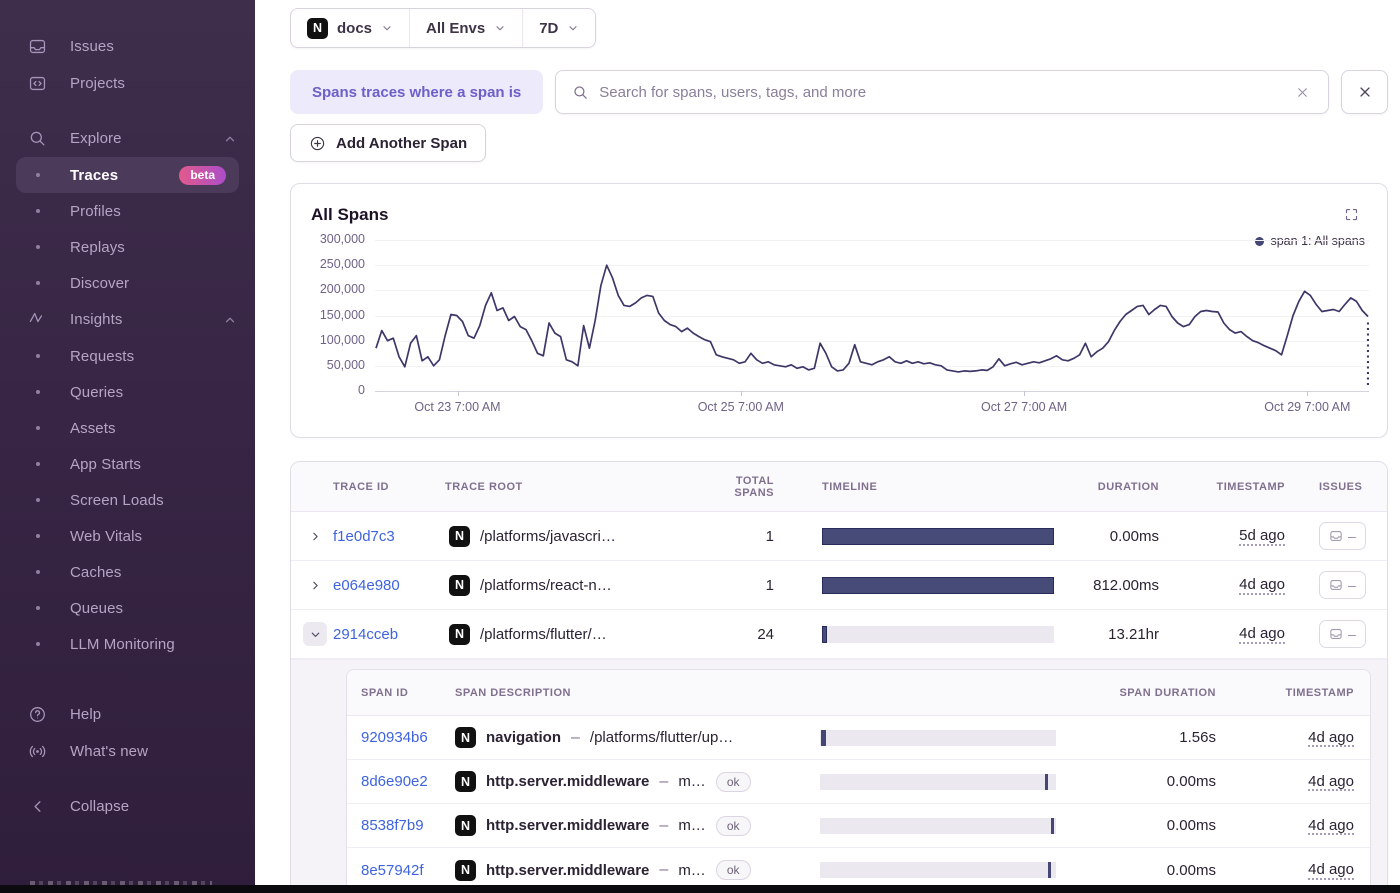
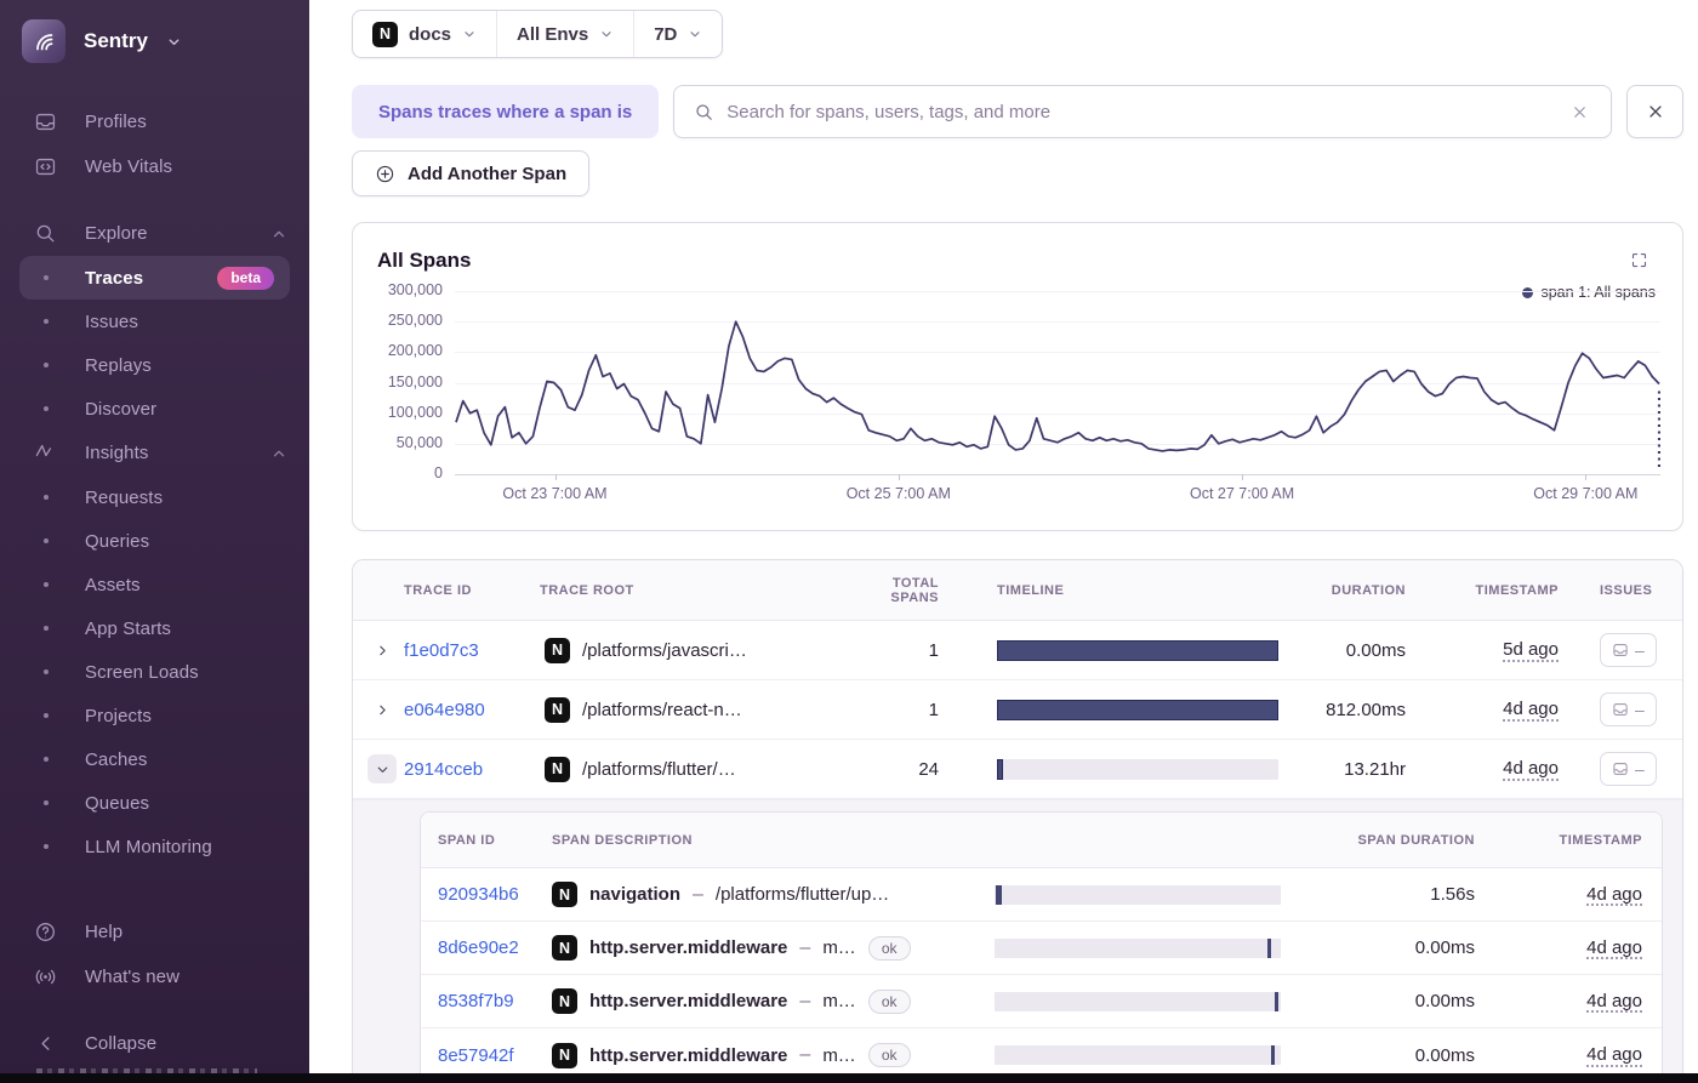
+ Sentry
- Issues
+ Profiles
- Projects
+ Web Vitals
  Explore
  Traces
  beta
- Profiles
+ Issues
  Replays
  Discover
  Insights
  Requests
  Queries
  Assets
  App Starts
  Screen Loads
- Web Vitals
+ Projects
  Caches
  Queues
  LLM Monitoring
  Help
  What's new
  Collapse
  N
  docs
  All Envs
  7D
  Spans traces where a span is
  Search for spans, users, tags, and more
  Add Another Span
  All Spans
  span 1: All spans
  300,000
  250,000
  200,000
  150,000
  100,000
  50,000
  0
  Oct 23 7:00 AM
  Oct 25 7:00 AM
  Oct 27 7:00 AM
  Oct 29 7:00 AM
  TRACE ID
  TRACE ROOT
  TOTAL SPANS
  TIMELINE
  DURATION
  TIMESTAMP
  ISSUES
  f1e0d7c3
  N
  /platforms/javascri…
  1
  0.00ms
  5d ago
  –
  e064e980
  N
  /platforms/react-n…
  1
  812.00ms
  4d ago
  –
  2914cceb
  N
  /platforms/flutter/…
  24
  13.21hr
  4d ago
  –
  SPAN ID
  SPAN DESCRIPTION
  SPAN DURATION
  TIMESTAMP
  920934b6
  N
  navigation
  –
  /platforms/flutter/up…
  1.56s
  4d ago
  8d6e90e2
  N
  http.server.middleware
  –
  m…
  ok
  0.00ms
  4d ago
  8538f7b9
  N
  http.server.middleware
  –
  m…
  ok
  0.00ms
  4d ago
  8e57942f
  N
  http.server.middleware
  –
  m…
  ok
  0.00ms
  4d ago
